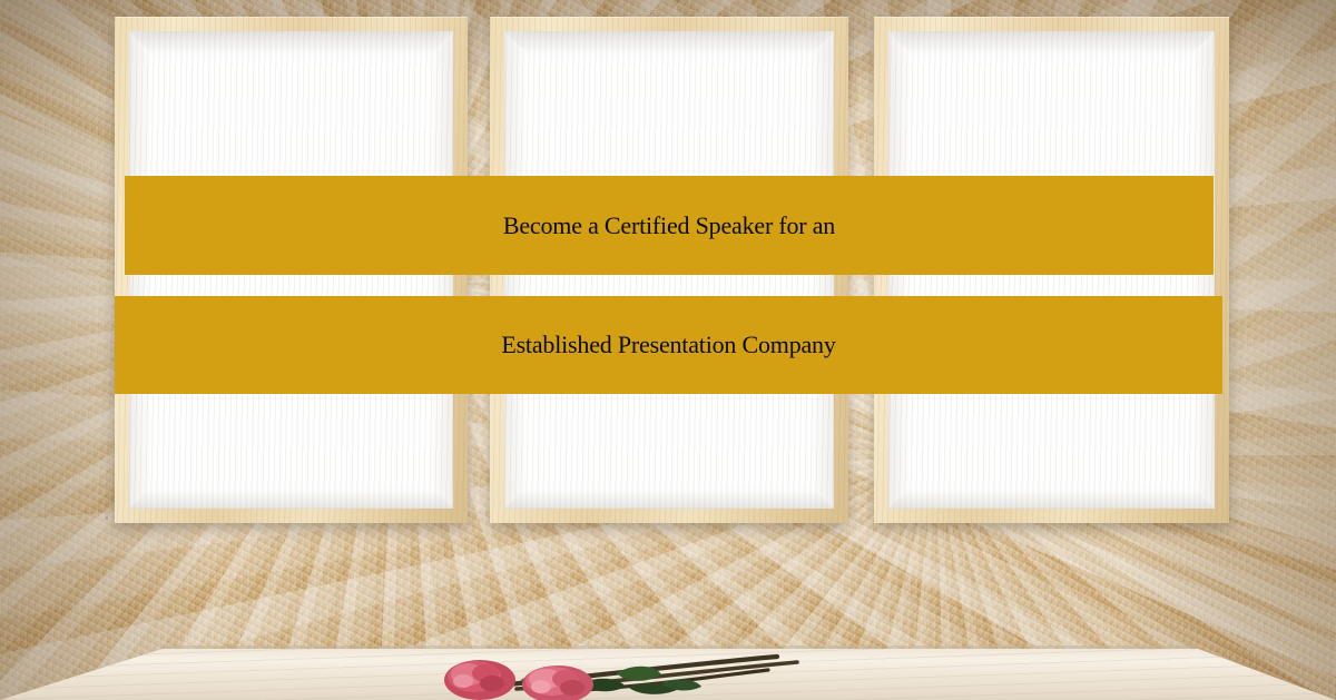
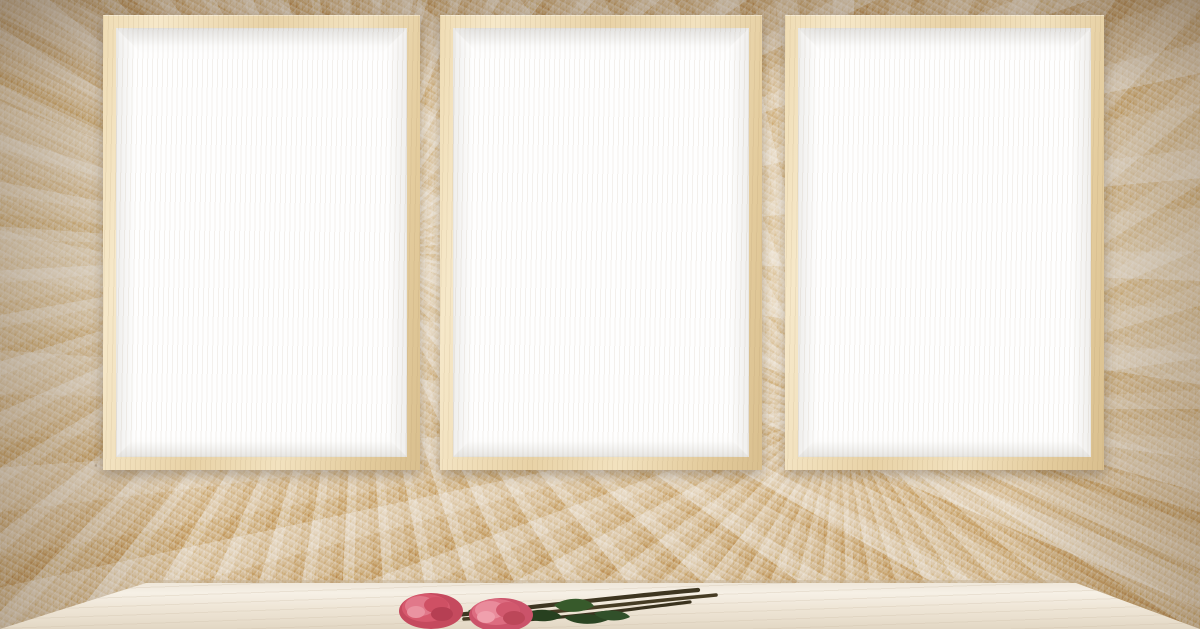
- Become a Certified Speaker for an
- Established Presentation Company
